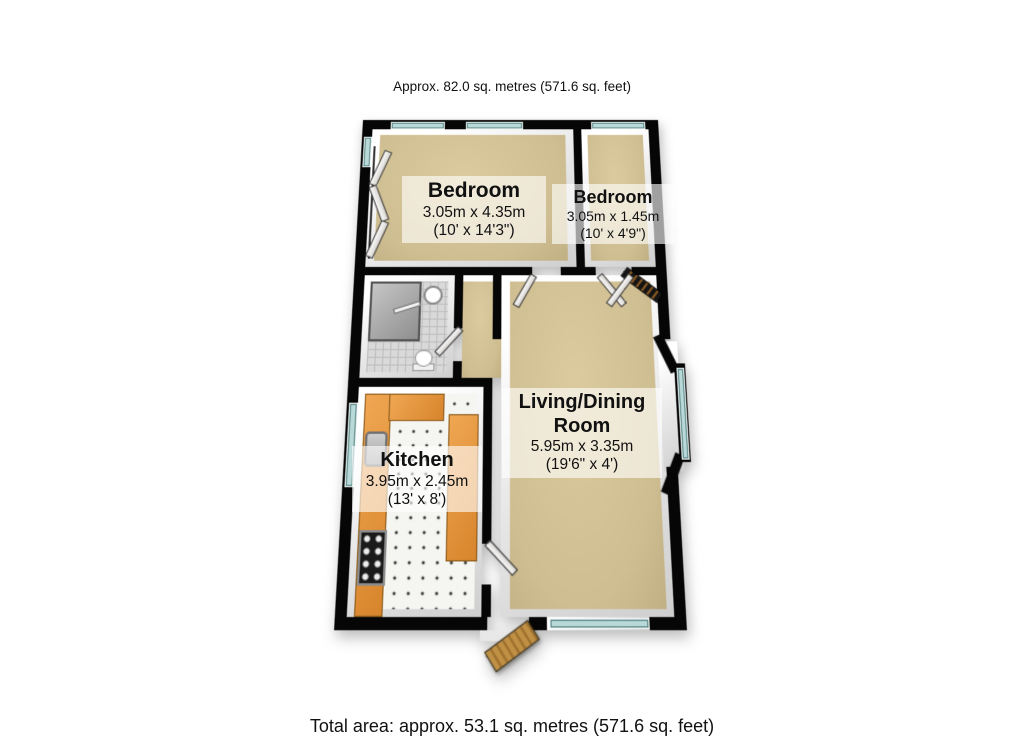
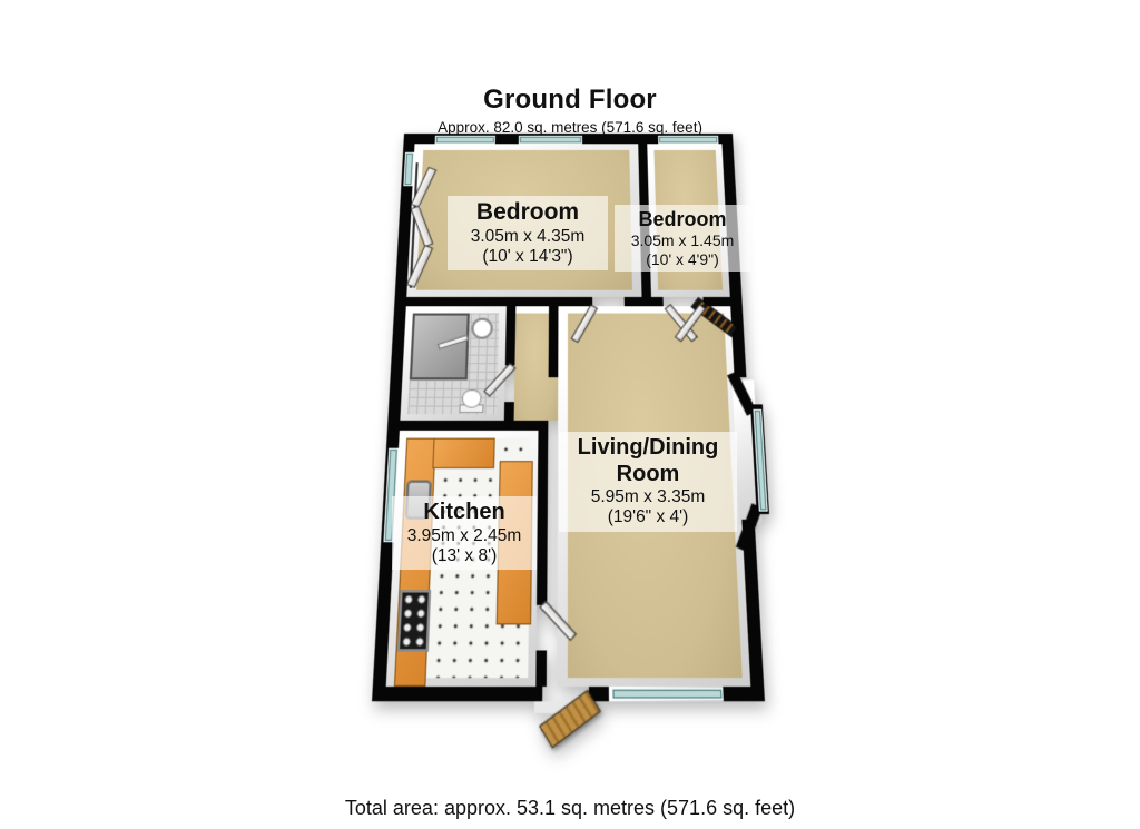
+ Ground Floor
  Approx. 82.0 sq. metres (571.6 sq. feet)
  Bedroom
  3.05m x 4.35m
  (10' x 14'3")
  Bedroom
  3.05m x 1.45m
  (10' x 4'9")
  Living/Dining Room
  5.95m x 3.35m
  (19'6" x 4')
  Kitchen
  3.95m x 2.45m
  (13' x 8')
  Total area: approx. 53.1 sq. metres (571.6 sq. feet)
